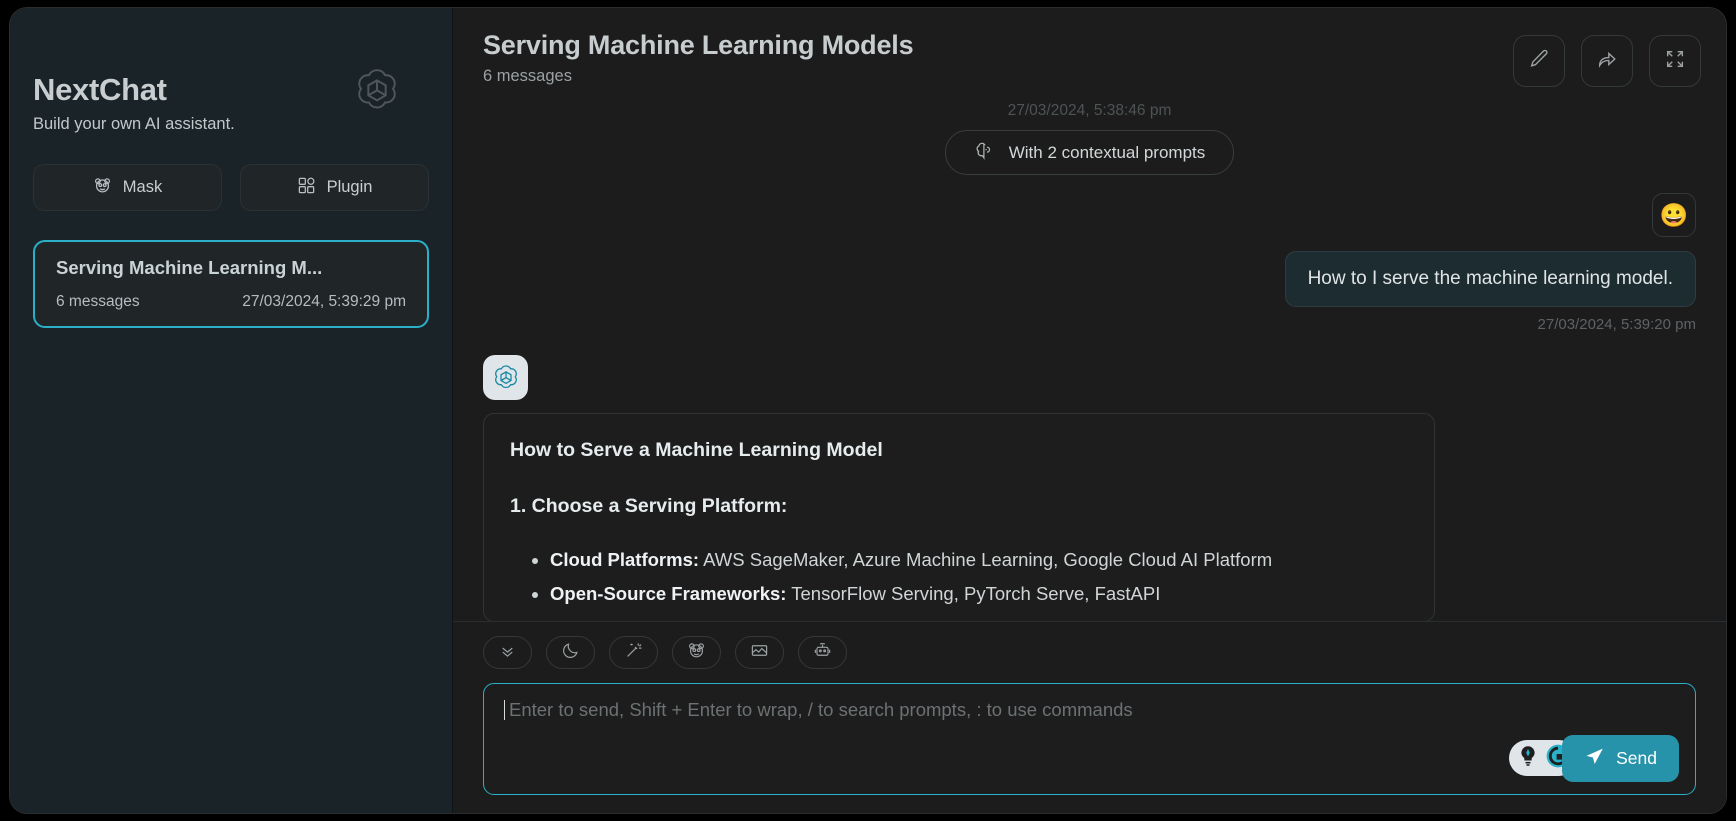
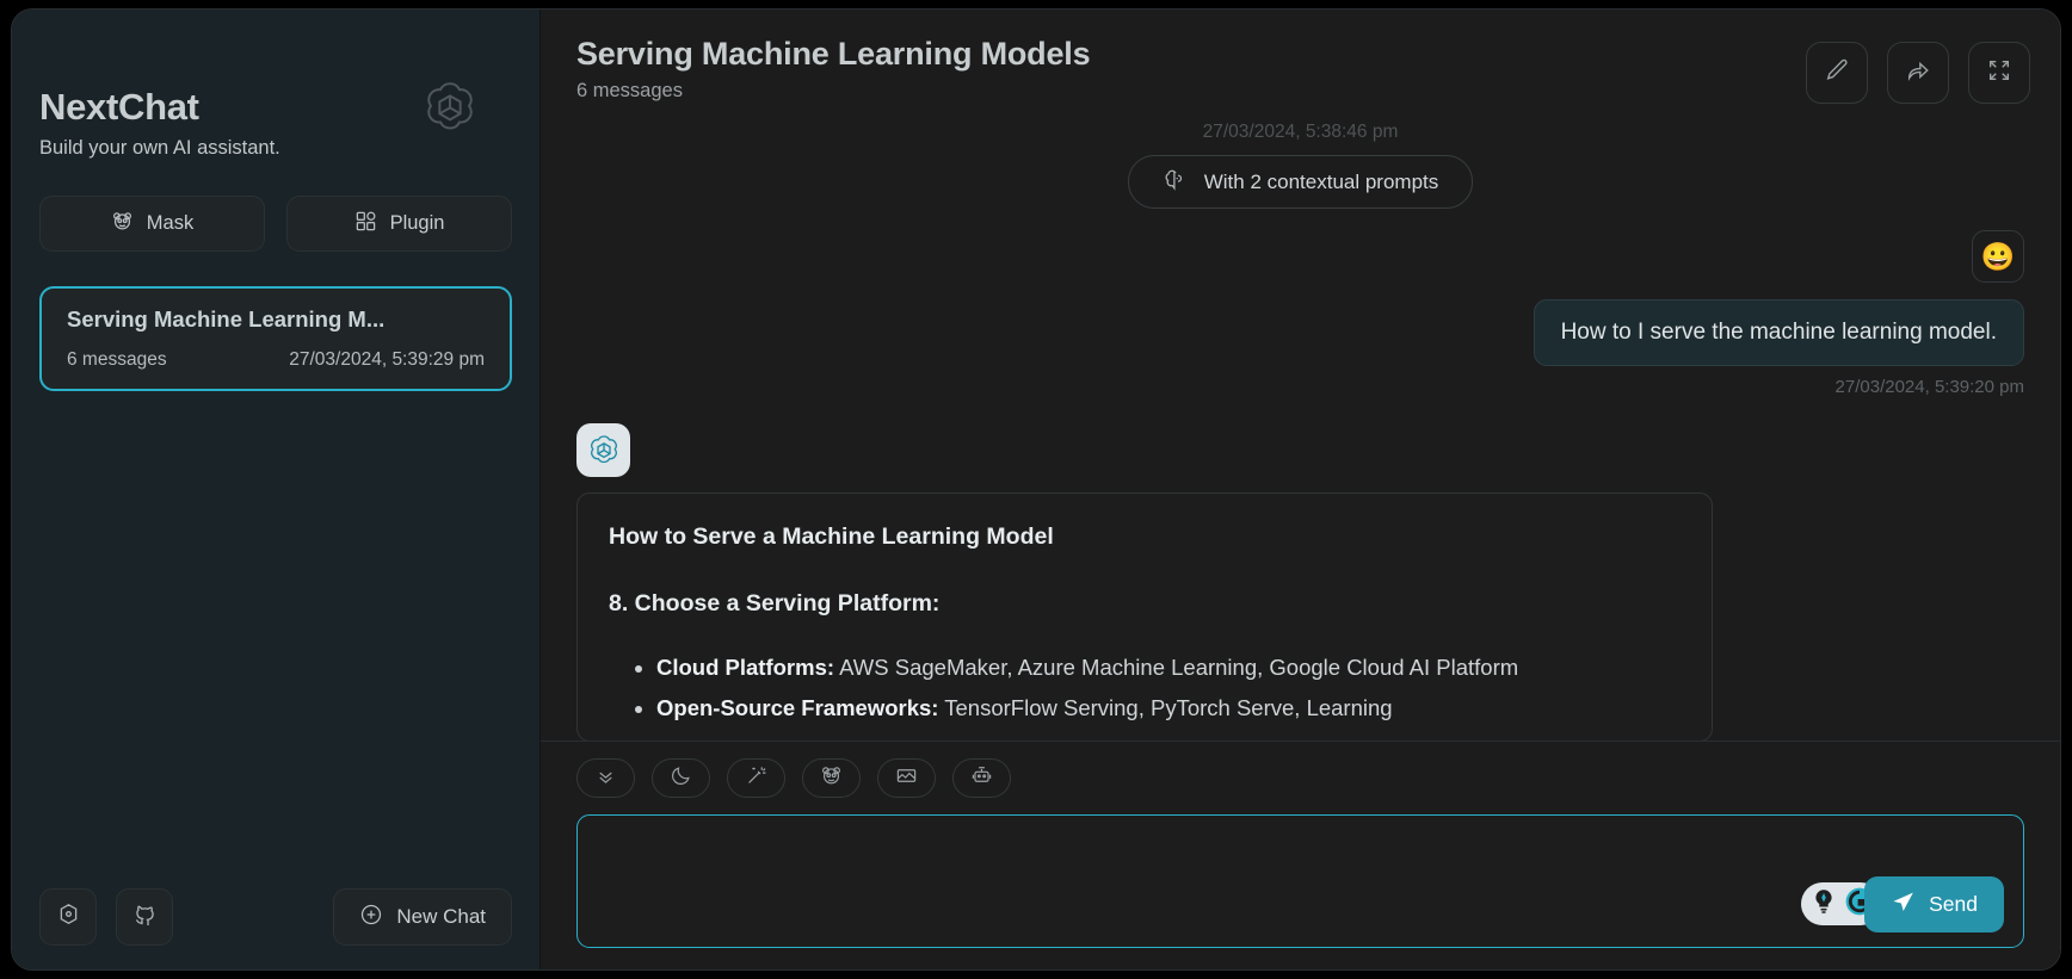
  NextChat
  Build your own AI assistant.
  Mask
  Plugin
  Serving Machine Learning M...
  6 messages
  27/03/2024, 5:39:29 pm
+ New Chat
  Serving Machine Learning Models
  6 messages
  27/03/2024, 5:38:46 pm
  With 2 contextual prompts
  😀
  How to I serve the machine learning model.
  27/03/2024, 5:39:20 pm
  How to Serve a Machine Learning Model
- 1. Choose a Serving Platform:
+ 8. Choose a Serving Platform:
  Cloud Platforms: AWS SageMaker, Azure Machine Learning, Google Cloud AI Platform
- Open-Source Frameworks: TensorFlow Serving, PyTorch Serve, FastAPI
+ Open-Source Frameworks: TensorFlow Serving, PyTorch Serve, Learning
- Enter to send, Shift + Enter to wrap, / to search prompts, : to use commands
  Send
